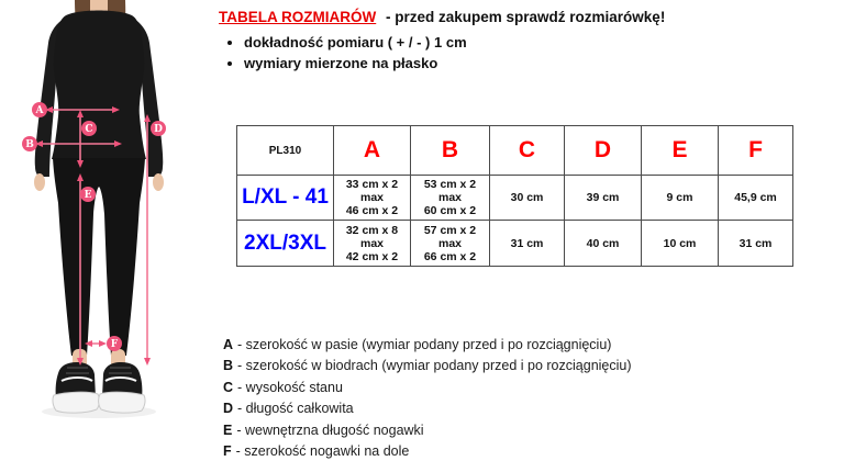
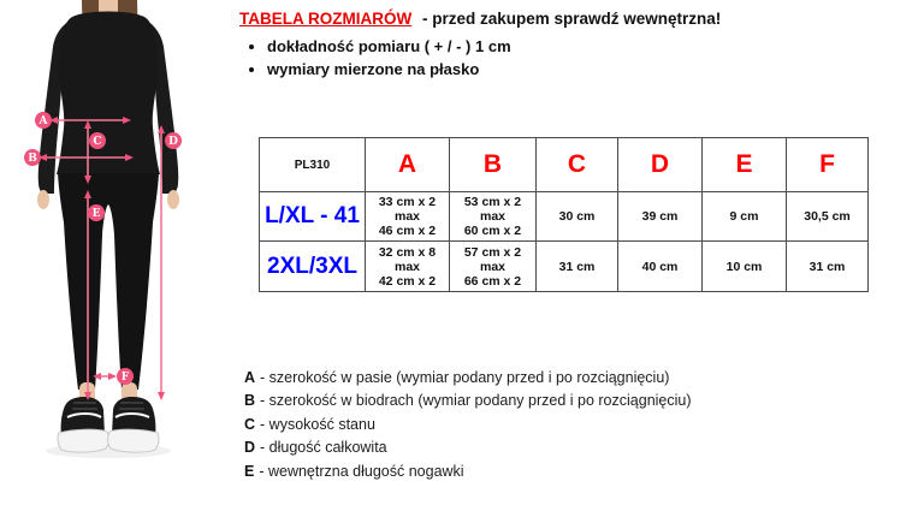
  A
  B
  C
  D
  E
  F
- TABELA ROZMIARÓW - przed zakupem sprawdź rozmiarówkę!
+ TABELA ROZMIARÓW - przed zakupem sprawdź wewnętrzna!
  dokładność pomiaru ( + / - ) 1 cm
  wymiary mierzone na płasko
  PL310	A	B	C	D	E	F
- L/XL - 41	33 cm x 2 max 46 cm x 2	53 cm x 2 max 60 cm x 2	30 cm	39 cm	9 cm	45,9 cm
+ L/XL - 41	33 cm x 2 max 46 cm x 2	53 cm x 2 max 60 cm x 2	30 cm	39 cm	9 cm	30,5 cm
  2XL/3XL	32 cm x 8 max 42 cm x 2	57 cm x 2 max 66 cm x 2	31 cm	40 cm	10 cm	31 cm
  A - szerokość w pasie (wymiar podany przed i po rozciągnięciu)
  B - szerokość w biodrach (wymiar podany przed i po rozciągnięciu)
  C - wysokość stanu
  D - długość całkowita
  E - wewnętrzna długość nogawki
- F - szerokość nogawki na dole
